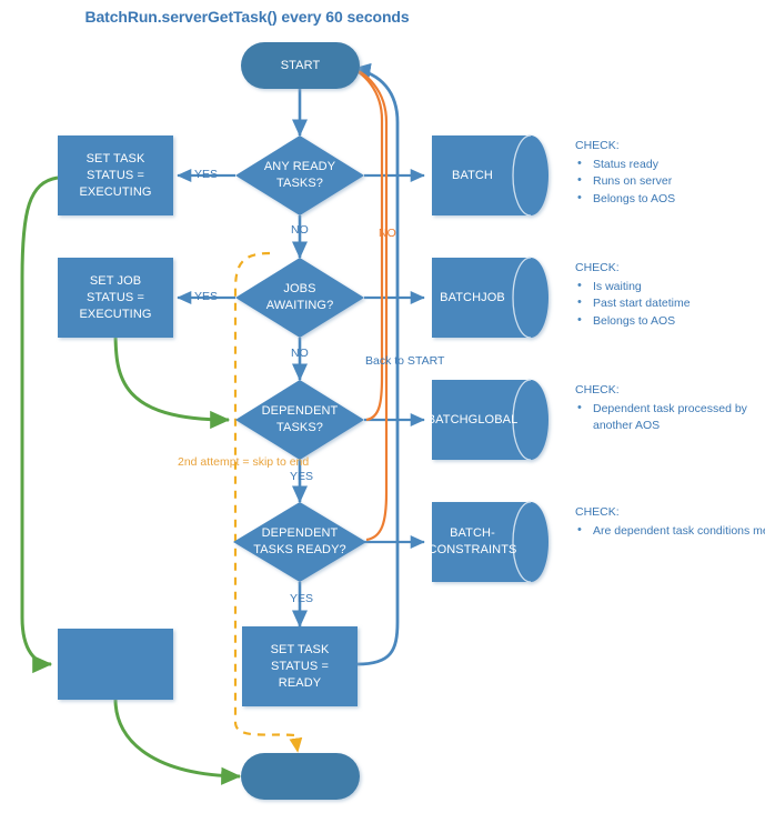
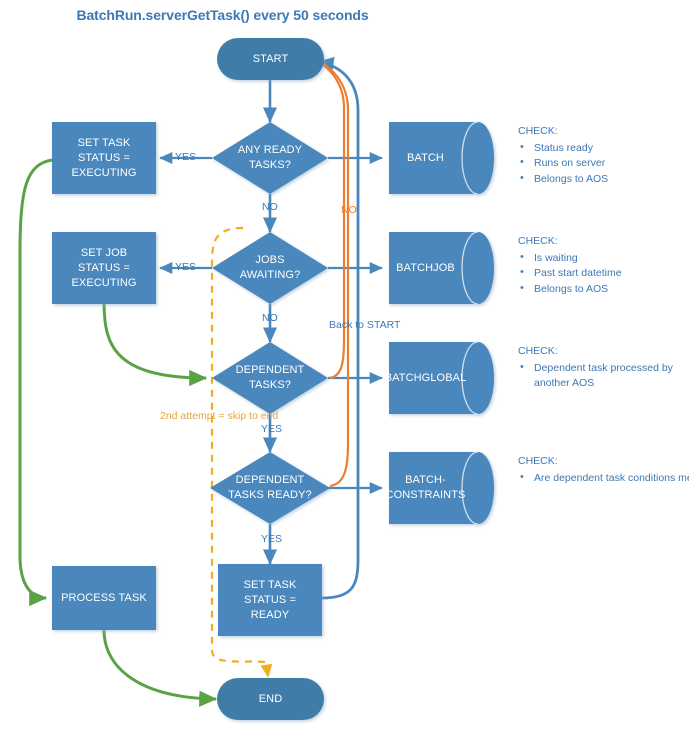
- BatchRun.serverGetTask() every 60 seconds
+ BatchRun.serverGetTask() every 50 seconds
  START
  ANY READY
  TASKS?
  JOBS
  AWAITING?
  DEPENDENT
  TASKS?
  DEPENDENT
  TASKS READY?
  SET TASK
  STATUS =
  EXECUTING
  SET JOB
  STATUS =
  EXECUTING
  SET TASK
  STATUS =
  READY
+ PROCESS TASK
+ END
  BATCH
  BATCHJOB
  BATCHGLOBAL
  BATCH-
  CONSTRAINTS
  YES
  NO
  YES
  NO
  YES
  YES
  NO
  Back to START
  2nd attempt = skip to end
  CHECK:
  Status ready
  Runs on server
  Belongs to AOS
  CHECK:
  Is waiting
  Past start datetime
  Belongs to AOS
  CHECK:
  Dependent task processed by another AOS
  CHECK:
  Are dependent task conditions m
